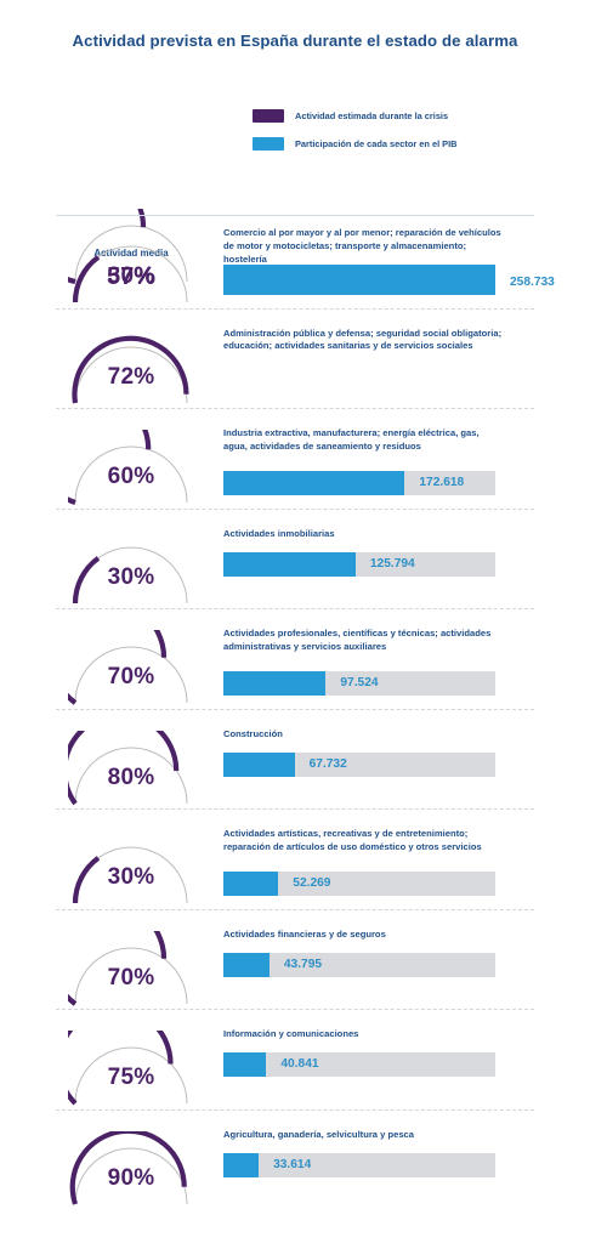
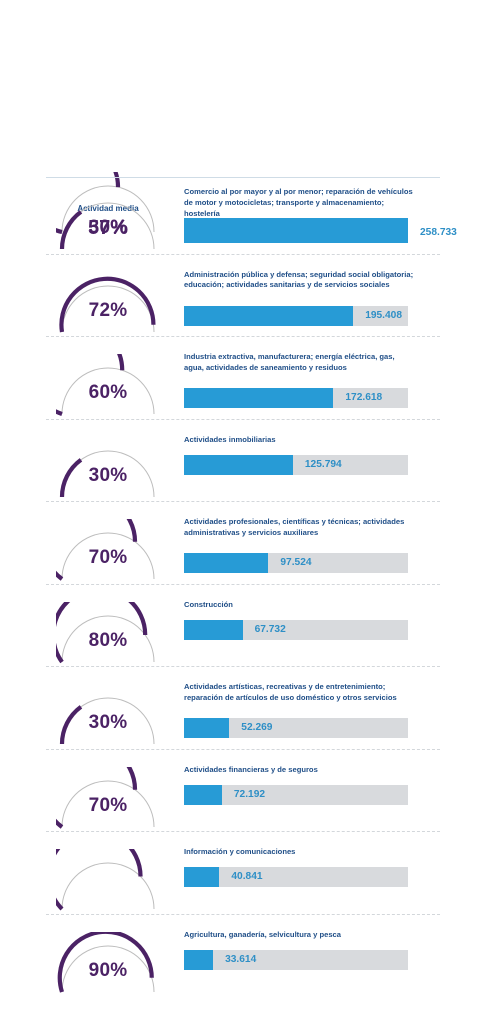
- Actividad prevista en España durante el estado de alarma
- Actividad estimada durante la crisis
- Participación de cada sector en el PIB
  Atividad meia
  57%
  30%
  Comercio al por mayor y al por menor; reparación de vehículos de motor y motocicletas; transporte y almacenamiento; hostelería
  258.733
  72%
  Administración pública y defensa; seguridad social obligatoria; educación; actividades sanitarias y de servicios sociales
+ 195.408
  60%
  Industria extractiva, manufacturera; energía eléctrica, gas, agua, actividades de saneamiento y residuos
  172.618
  30%
  Actividades inmobiliarias
  125.794
  70%
  Actividades profesionales, científicas y técnicas; actividades administrativas y servicios auxiliares
  97.524
  80%
  Construcción
  67.732
  30%
  Actividades artísticas, recreativas y de entretenimiento; reparación de artículos de uso doméstico y otros servicios
  52.269
  70%
  Actividades financieras y de seguros
- 43.795
+ 72.192
- 75%
  Información y comunicaciones
  40.841
  90%
  Agricultura, ganadería, selvicultura y pesca
  33.614
